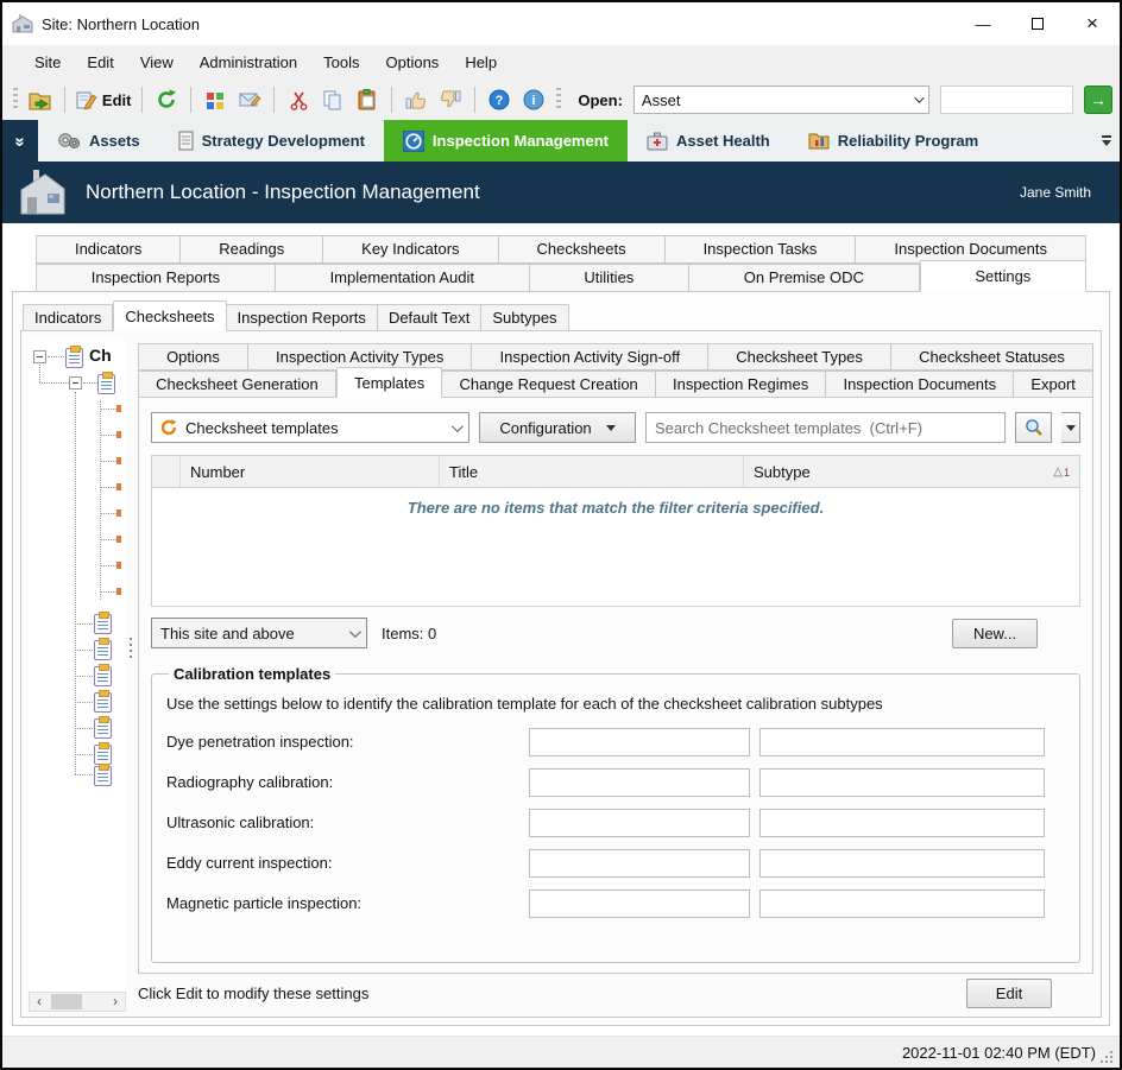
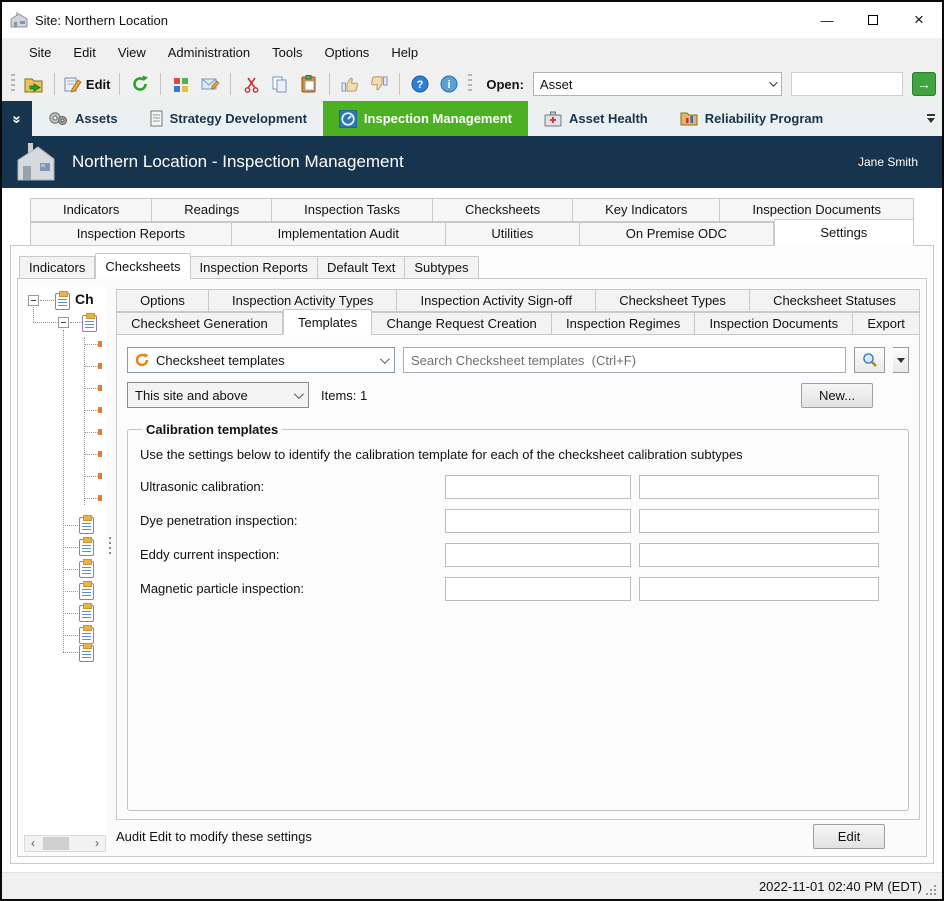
  Site: Northern Location
  —
  ×
  Site
  Edit
  View
  Administration
  Tools
  Options
  Help
  Edit
  ?
  i
  Open:
  Asset
  →
  Assets
  Strategy Development
  Inspection Management
  Asset Health
  Reliability Program
  Northern Location - Inspection Management
  Jane Smith
  Indicators
  Readings
- Key Indicators
+ Inspection Tasks
  Checksheets
- Inspection Tasks
+ Key Indicators
  Inspection Documents
  Inspection Reports
  Implementation Audit
  Utilities
  On Premise ODC
  Settings
  Indicators
  Checksheets
  Inspection Reports
  Default Text
  Subtypes
  Ch
  ‹
  ›
  Options
  Inspection Activity Types
  Inspection Activity Sign-off
  Checksheet Types
  Checksheet Statuses
  Checksheet Generation
  Templates
  Change Request Creation
  Inspection Regimes
  Inspection Documents
  Export
  Checksheet templates
- Configuration
  Search Checksheet templates (Ctrl+F)
- Number
- Title
- Subtype
- △
- 1
- There are no items that match the filter criteria specified.
  This site and above
- Items: 0
+ Items: 1
  New...
  Calibration templates
  Use the settings below to identify the calibration template for each of the checksheet calibration subtypes
- Dye penetration inspection:
+ Ultrasonic calibration:
- Radiography calibration:
- Ultrasonic calibration:
+ Dye penetration inspection:
  Eddy current inspection:
  Magnetic particle inspection:
- Click Edit to modify these settings
+ Audit Edit to modify these settings
  Edit
  2022-11-01 02:40 PM (EDT)
